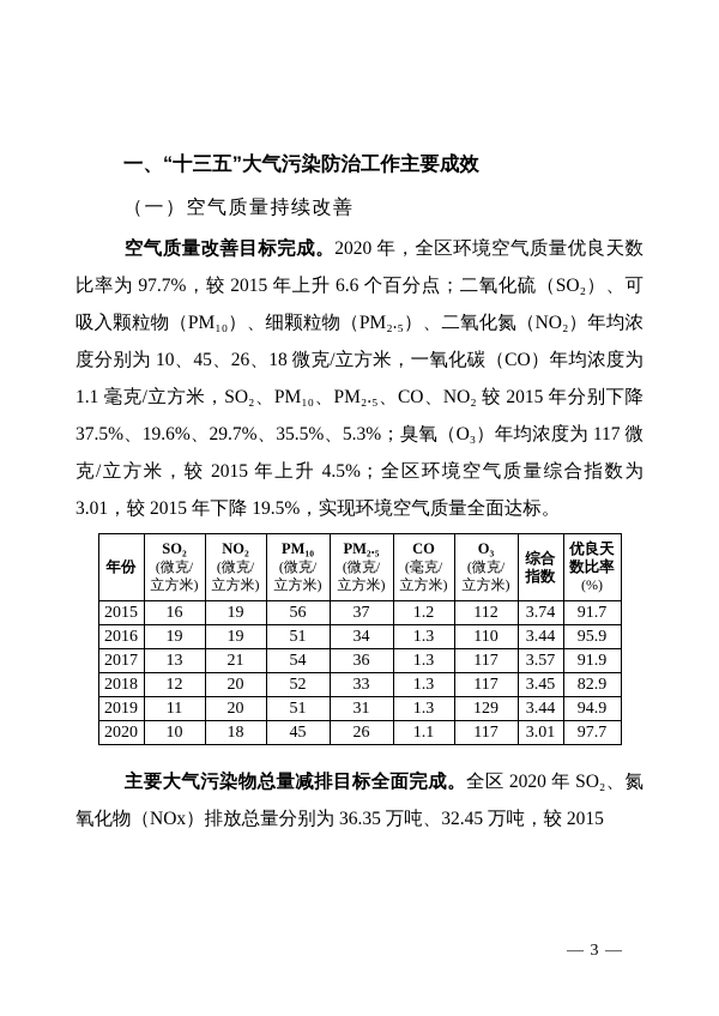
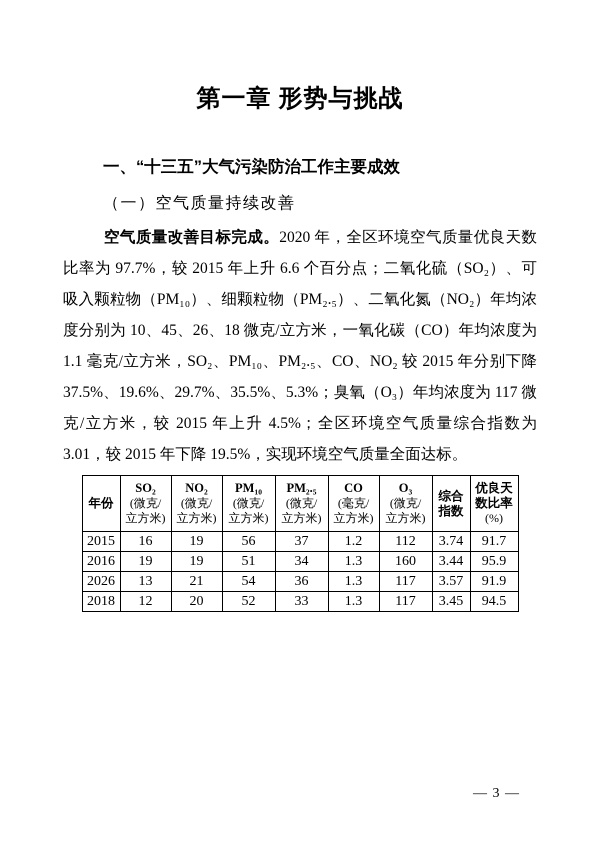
+ 第一章 形势与挑战
  一、“十三五”大气污染防治工作主要成效
  （一）空气质量持续改善
  空气质量改善目标完成。2020 年，全区环境空气质量优良天数比率为 97.7%，较 2015 年上升 6.6 个百分点；二氧化硫（SO₂）、可吸入颗粒物（PM₁₀）、细颗粒物（PM₂.₅）、二氧化氮（NO₂）年均浓度分别为 10、45、26、18 微克/立方米，一氧化碳（CO）年均浓度为 1.1 毫克/立方米，SO₂、PM₁₀、PM₂.₅、CO、NO₂ 较 2015 年分别下降 37.5%、19.6%、29.7%、35.5%、5.3%；臭氧（O₃）年均浓度为 117 微克/立方米，较 2015 年上升 4.5%；全区环境空气质量综合指数为 3.01，较 2015 年下降 19.5%，实现环境空气质量全面达标。
  年份	SO₂(微克/ 立方米)	NO₂(微克/ 立方米)	PM₁₀(微克/ 立方米)	PM₂.₅(微克/ 立方米)	CO(毫克/ 立方米)	O₃(微克/ 立方米)	综合指数	优良天数比率(%)
  2015	16	19	56	37	1.2	112	3.74	91.7
- 2016	19	19	51	34	1.3	110	3.44	95.9
+ 2016	19	19	51	34	1.3	160	3.44	95.9
- 2017	13	21	54	36	1.3	117	3.57	91.9
+ 2026	13	21	54	36	1.3	117	3.57	91.9
- 2018	12	20	52	33	1.3	117	3.45	82.9
+ 2018	12	20	52	33	1.3	117	3.45	94.5
- 2019	11	20	51	31	1.3	129	3.44	94.9
- 2020	10	18	45	26	1.1	117	3.01	97.7
- 主要大气污染物总量减排目标全面完成。全区 2020 年 SO₂、氮氧化物（NOx）排放总量分别为 36.35 万吨、32.45 万吨，较 2015
  — 3 —
